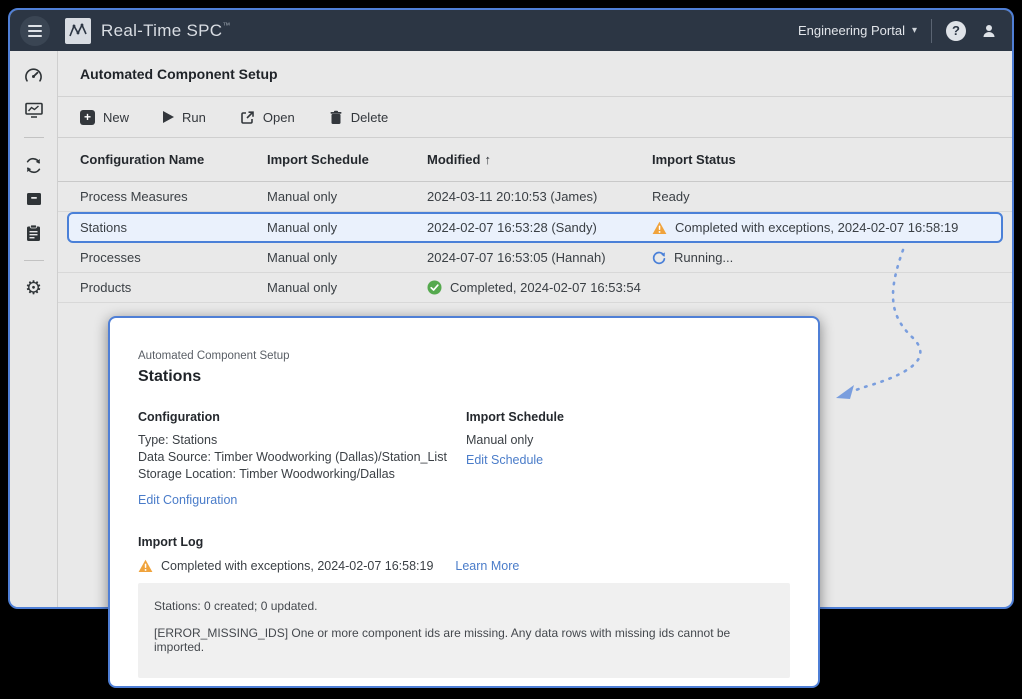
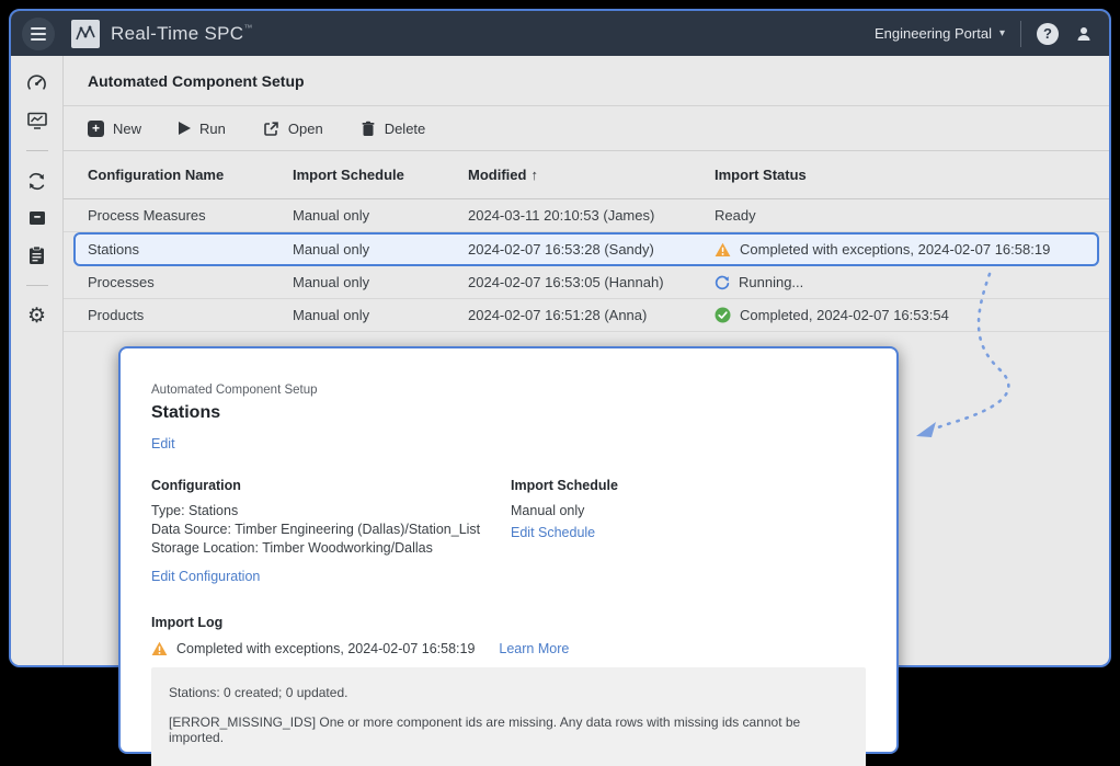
  Real-Time SPC™
  Engineering Portal
  ▾
  ?
  ⚙
  Automated Component Setup
  +
  New
  Run
  Open
  Delete
  Configuration Name
  Import Schedule
  Modified ↑
  Import Status
  Process Measures
  Manual only
  2024-03-11 20:10:53 (James)
  Ready
  Stations
  Manual only
  2024-02-07 16:53:28 (Sandy)
  Completed with exceptions, 2024-02-07 16:58:19
  Processes
  Manual only
- 2024-07-07 16:53:05 (Hannah)
+ 2024-02-07 16:53:05 (Hannah)
  Running...
  Products
  Manual only
+ 2024-02-07 16:51:28 (Anna)
  Completed, 2024-02-07 16:53:54
  Automated Component Setup
  Stations
+ Edit
  Configuration
  Type: Stations
- Data Source: Timber Woodworking (Dallas)/Station_List
+ Data Source: Timber Engineering (Dallas)/Station_List
  Storage Location: Timber Woodworking/Dallas
  Edit Configuration
  Import Schedule
  Manual only
  Edit Schedule
  Import Log
  Completed with exceptions, 2024-02-07 16:58:19
  Learn More
  Stations: 0 created; 0 updated.
  [ERROR_MISSING_IDS] One or more component ids are missing. Any data rows with missing ids cannot be imported.
